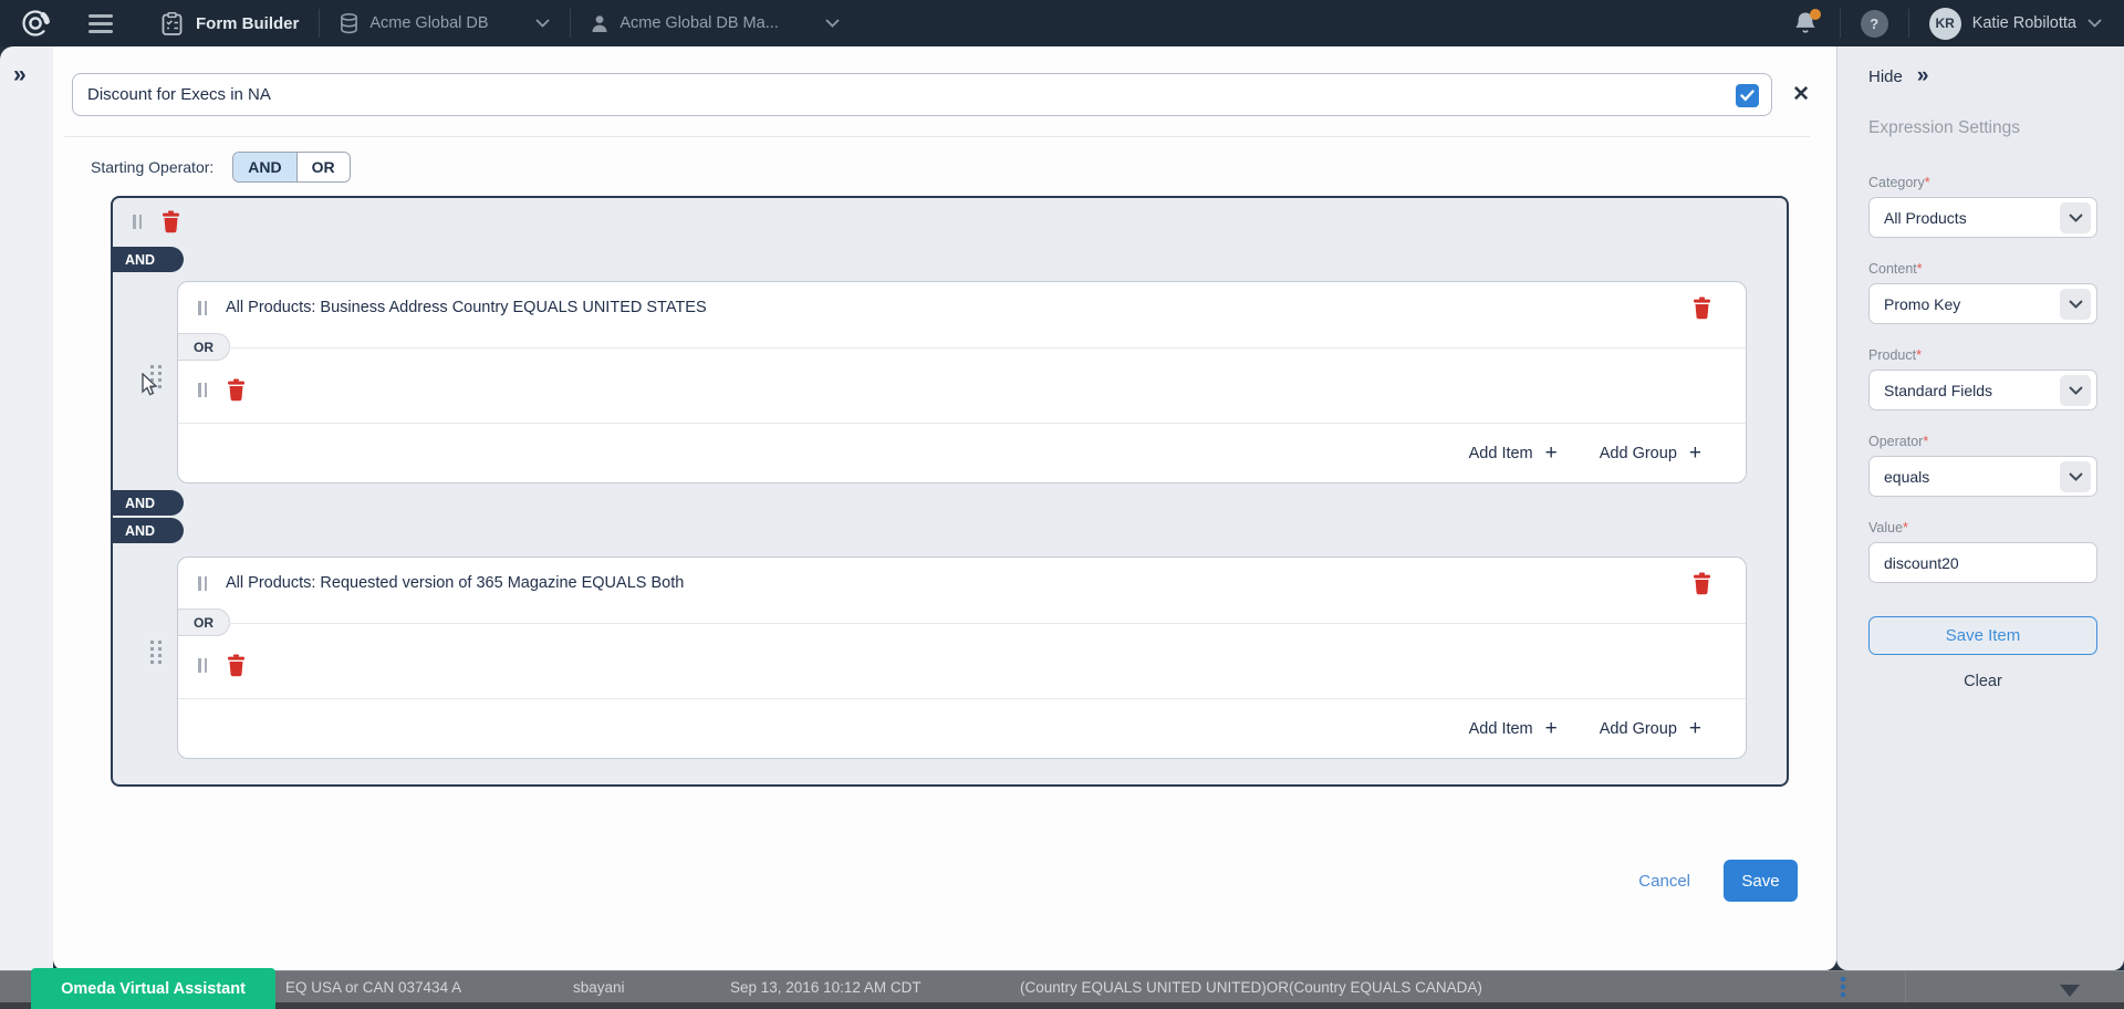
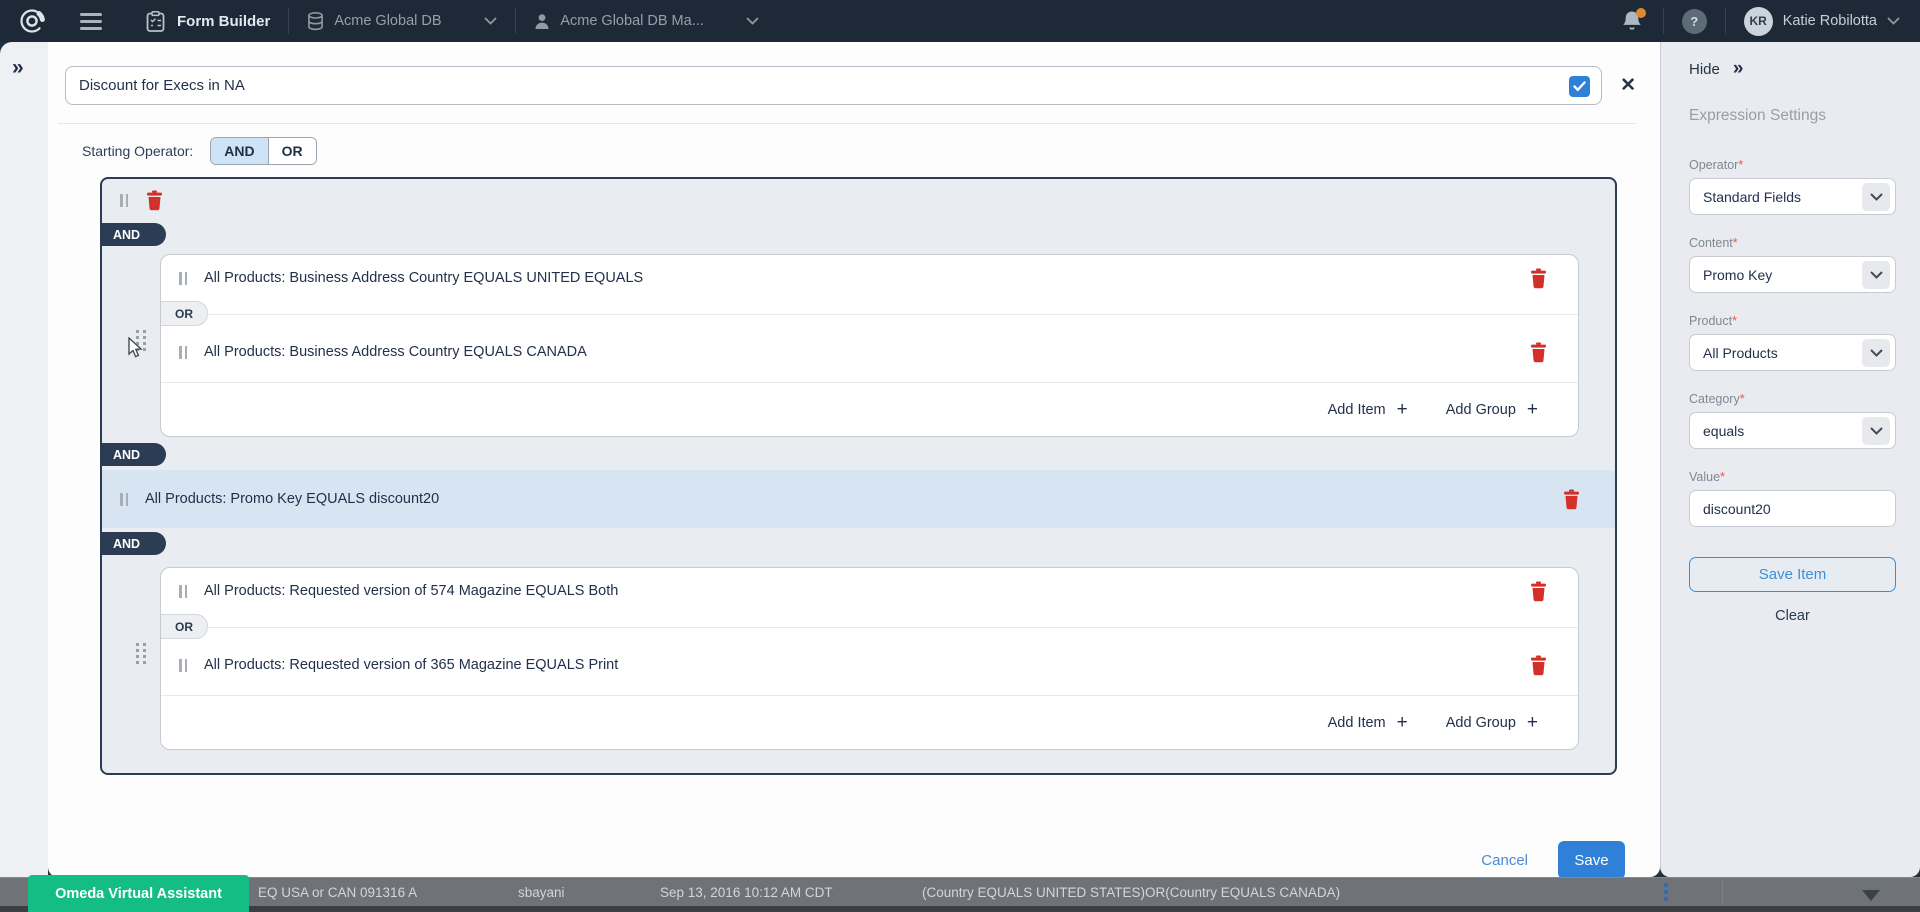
  Form Builder
  Acme Global DB
  Acme Global DB Ma...
  ?
  KR
  Katie Robilotta
  »
  Discount for Execs in NA
  ✕
  Starting Operator:
  AND
  OR
  AND
- All Products: Business Address Country EQUALS UNITED STATES
+ All Products: Business Address Country EQUALS UNITED EQUALS
  OR
+ All Products: Business Address Country EQUALS CANADA
  Add Item
  +
  Add Group
  +
  AND
+ All Products: Promo Key EQUALS discount20
  AND
- All Products: Requested version of 365 Magazine EQUALS Both
+ All Products: Requested version of 574 Magazine EQUALS Both
  OR
+ All Products: Requested version of 365 Magazine EQUALS Print
  Add Item
  +
  Add Group
  +
  Cancel
  Save
  Hide
  »
  Expression Settings
- Category*
+ Operator*
- All Products
+ Standard Fields
  Content*
  Promo Key
  Product*
- Standard Fields
+ All Products
- Operator*
+ Category*
  equals
  Value*
  discount20 Save Item
  Clear
- EQ USA or CAN 037434 A
+ EQ USA or CAN 091316 A
  sbayani
  Sep 13, 2016 10:12 AM CDT
- (Country EQUALS UNITED UNITED)OR(Country EQUALS CANADA)
+ (Country EQUALS UNITED STATES)OR(Country EQUALS CANADA)
  Omeda Virtual Assistant
